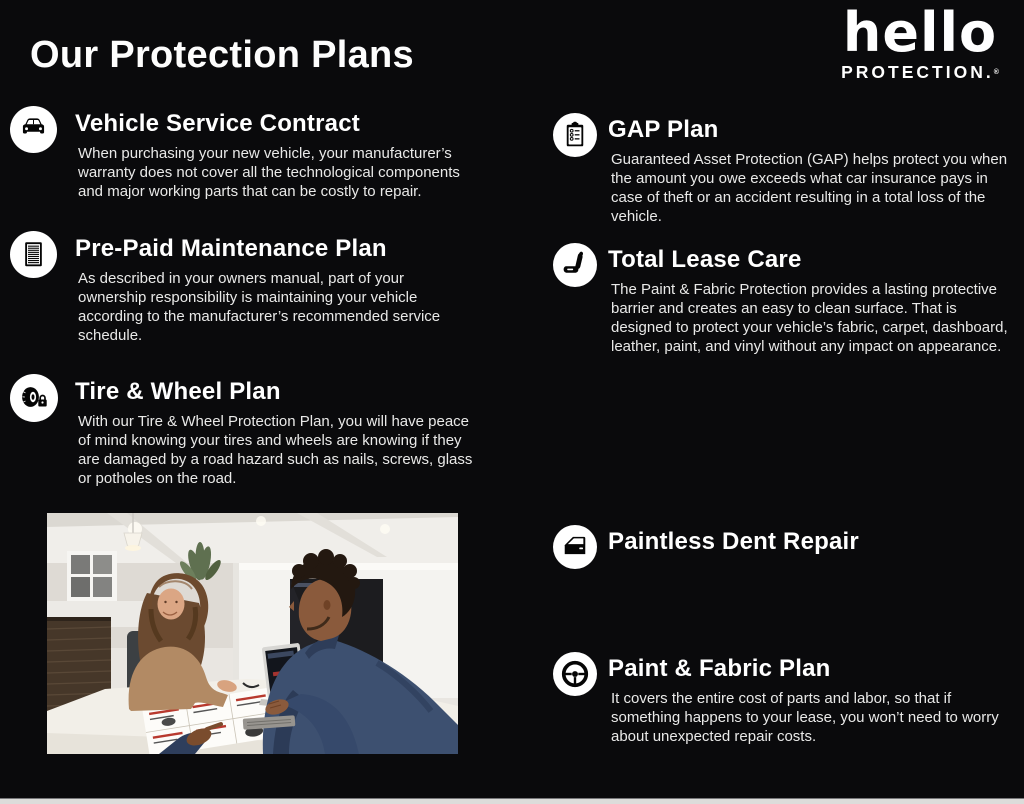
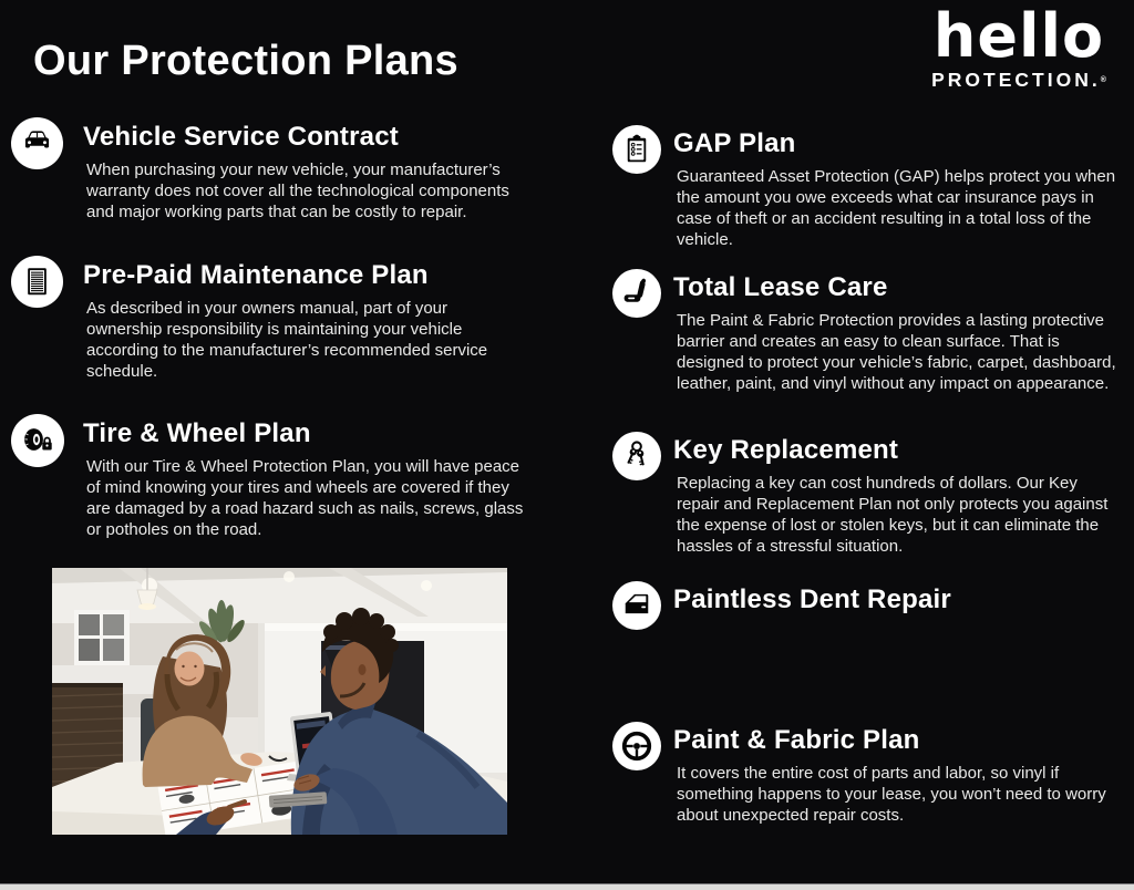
  Our Protection Plans
  hello
  PROTECTION.
  Vehicle Service Contract
  When purchasing your new vehicle, your manufacturer’s warranty does not cover all the technological components and major working parts that can be costly to repair.
  Pre-Paid Maintenance Plan
  As described in your owners manual, part of your ownership responsibility is maintaining your vehicle according to the manufacturer’s recommended service schedule.
  Tire & Wheel Plan
- With our Tire & Wheel Protection Plan, you will have peace of mind knowing your tires and wheels are knowing if they are damaged by a road hazard such as nails, screws, glass or potholes on the road.
+ With our Tire & Wheel Protection Plan, you will have peace of mind knowing your tires and wheels are covered if they are damaged by a road hazard such as nails, screws, glass or potholes on the road.
  GAP Plan
  Guaranteed Asset Protection (GAP) helps protect you when the amount you owe exceeds what car insurance pays in case of theft or an accident resulting in a total loss of the vehicle.
  Total Lease Care
  The Paint & Fabric Protection provides a lasting protective barrier and creates an easy to clean surface. That is designed to protect your vehicle’s fabric, carpet, dashboard, leather, paint, and vinyl without any impact on appearance.
+ Key Replacement
+ Replacing a key can cost hundreds of dollars. Our Key repair and Replacement Plan not only protects you against the expense of lost or stolen keys, but it can eliminate the hassles of a stressful situation.
  Paintless Dent Repair
  Paint & Fabric Plan
- It covers the entire cost of parts and labor, so that if something happens to your lease, you won’t need to worry about unexpected repair costs.
+ It covers the entire cost of parts and labor, so vinyl if something happens to your lease, you won’t need to worry about unexpected repair costs.
